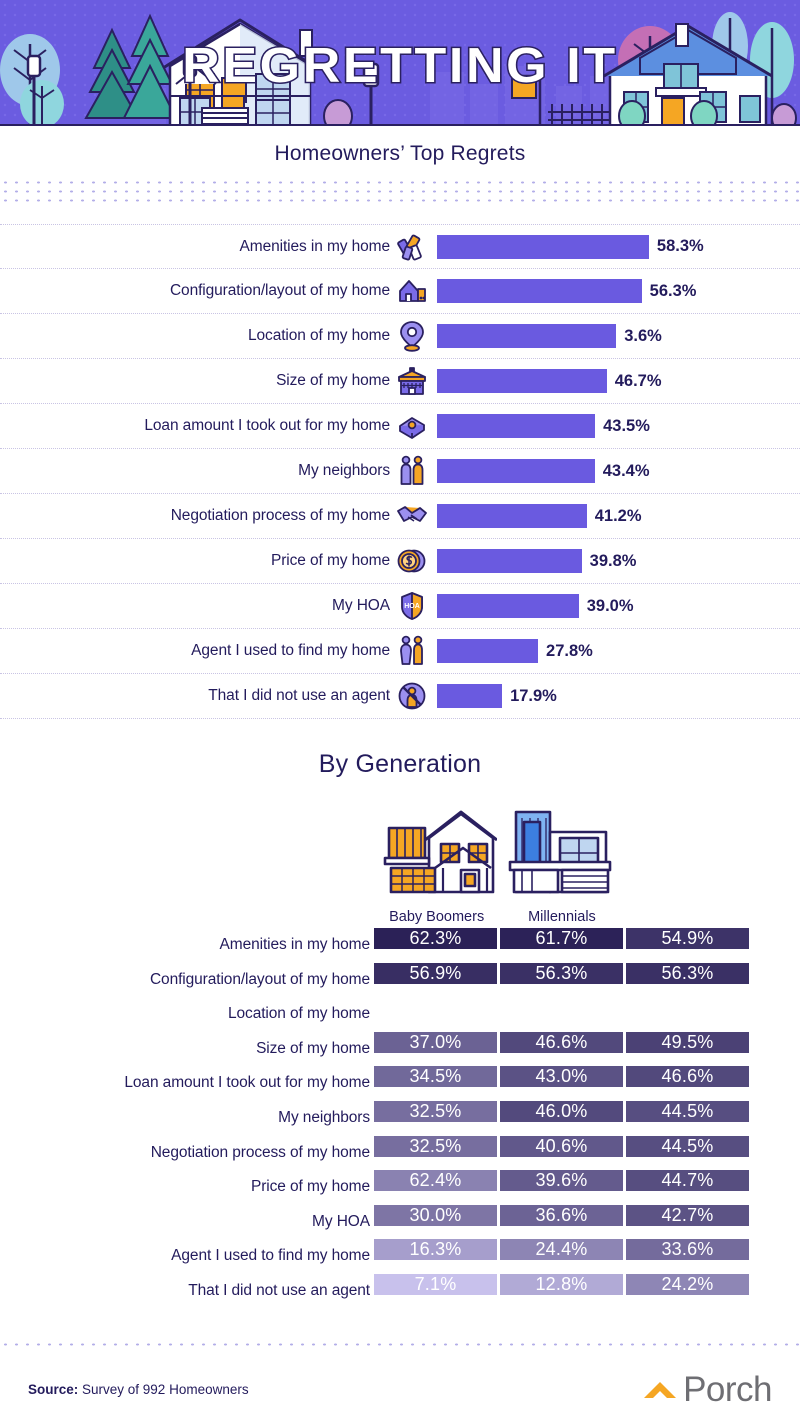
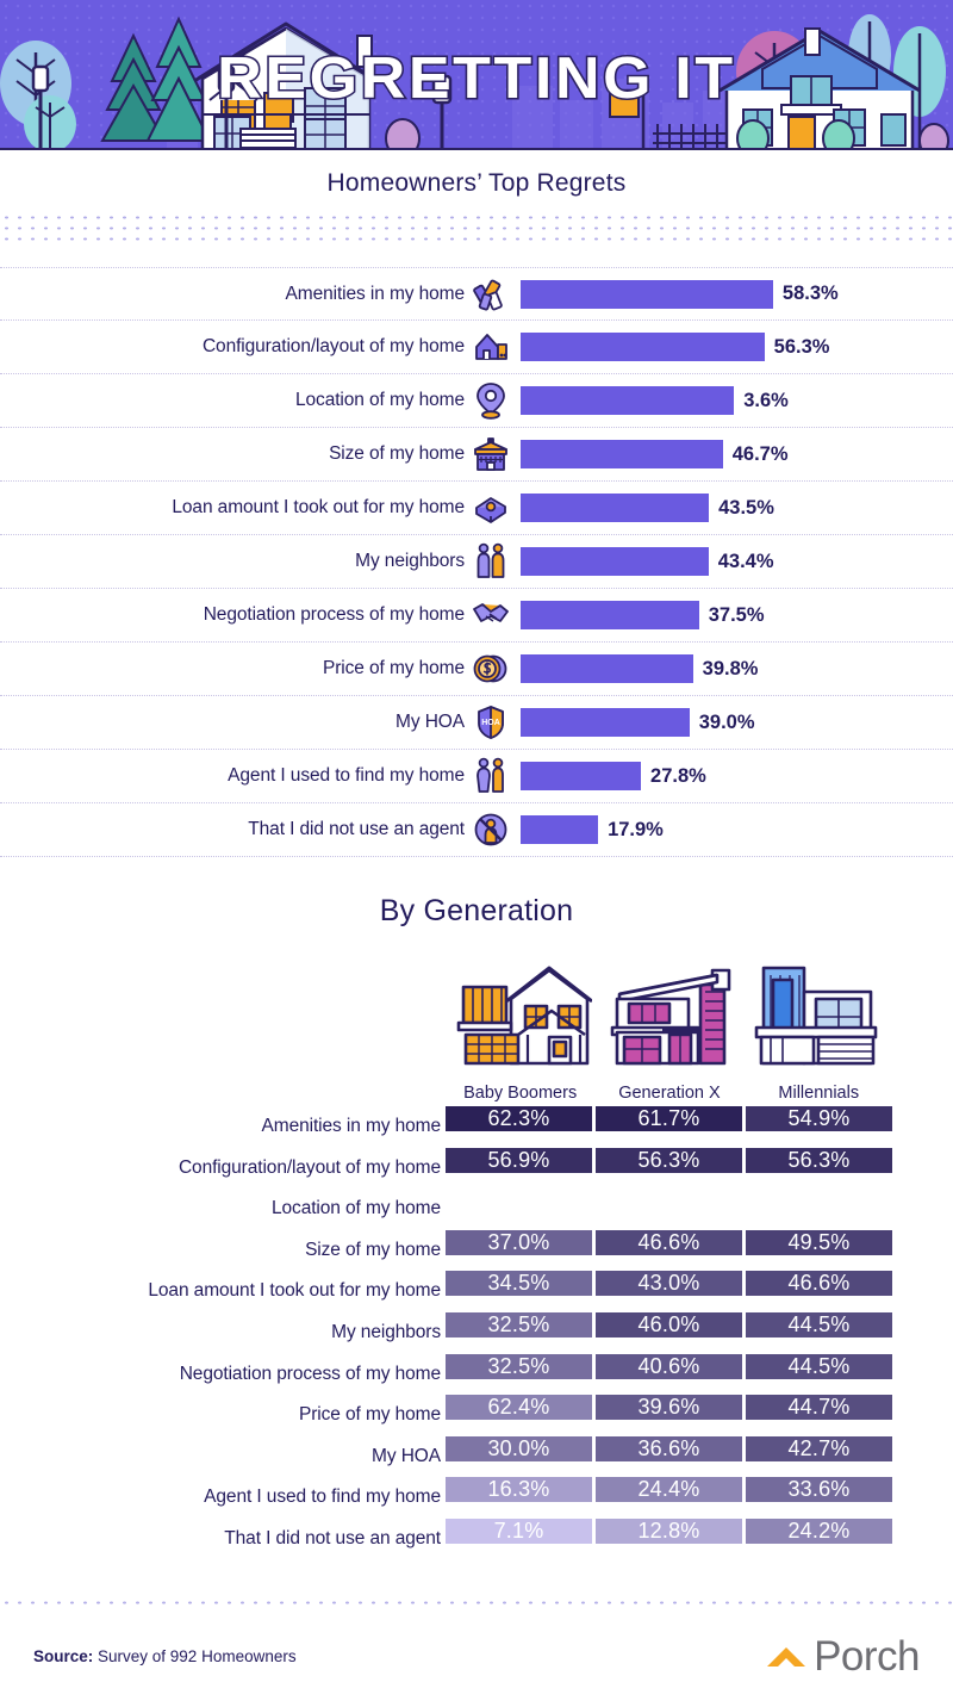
  REGRETTING IT
  Homeowners’ Top Regrets
  Amenities in my home
  58.3%
  Configuration/layout of my home
  56.3%
  Location of my home
  3.6%
  Size of my home
  46.7%
  Loan amount I took out for my home
  43.5%
  My neighbors
  43.4%
  Negotiation process of my home
- 41.2%
+ 37.5%
  Price of my home
  39.8%
  My HOA
  39.0%
  Agent I used to find my home
  27.8%
  That I did not use an agent
  17.9%
  By Generation
  Baby Boomers
+ Generation X
  Millennials
  Amenities in my home
  62.3%
  61.7%
  54.9%
  Configuration/layout of my home
  56.9%
  56.3%
  56.3%
  Location of my home
  Size of my home
  37.0%
  46.6%
  49.5%
  Loan amount I took out for my home
  34.5%
  43.0%
  46.6%
  My neighbors
  32.5%
  46.0%
  44.5%
  Negotiation process of my home
  32.5%
  40.6%
  44.5%
  Price of my home
  62.4%
  39.6%
  44.7%
  My HOA
  30.0%
  36.6%
  42.7%
  Agent I used to find my home
  16.3%
  24.4%
  33.6%
  That I did not use an agent
  7.1%
  12.8%
  24.2%
  Source: Survey of 992 Homeowners
  Porch
